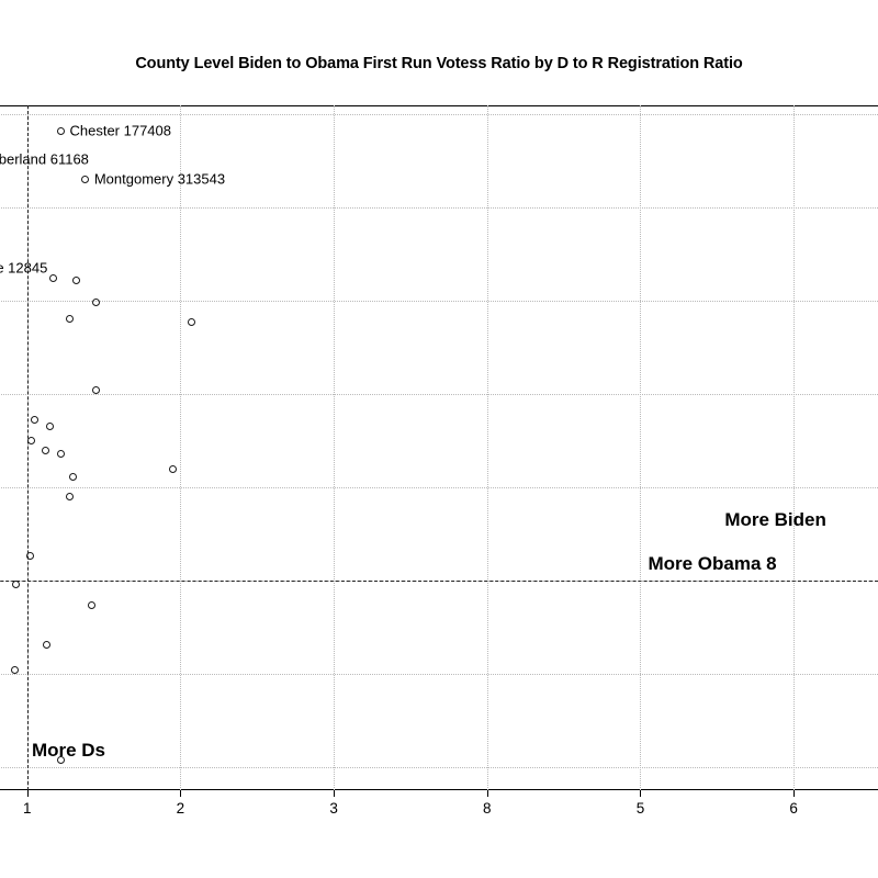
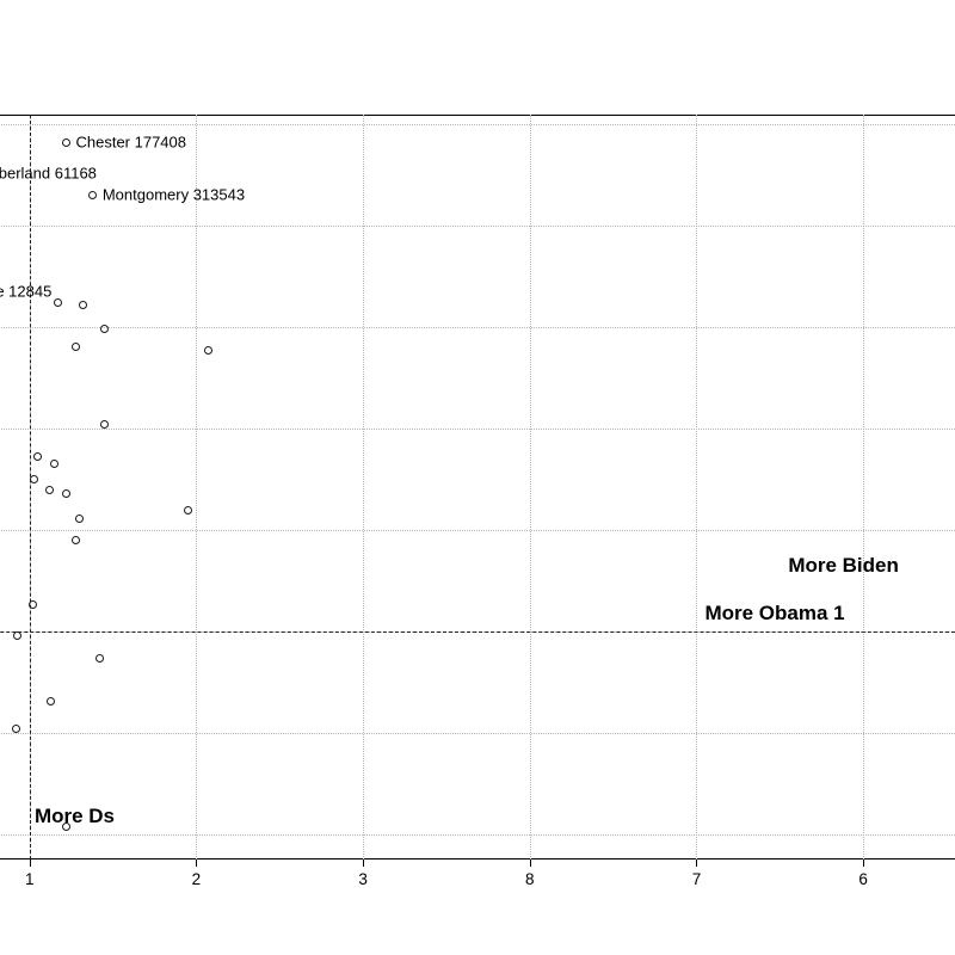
- County Level Biden to Obama First Run Votess Ratio by D to R Registration Ratio
  Chester 177408
  berland 61168
  Montgomery 313543
  More Biden
- More Obama 8
+ More Obama 1
  More Ds
  1
  2
  3
  8
- 5
+ 7
  6
